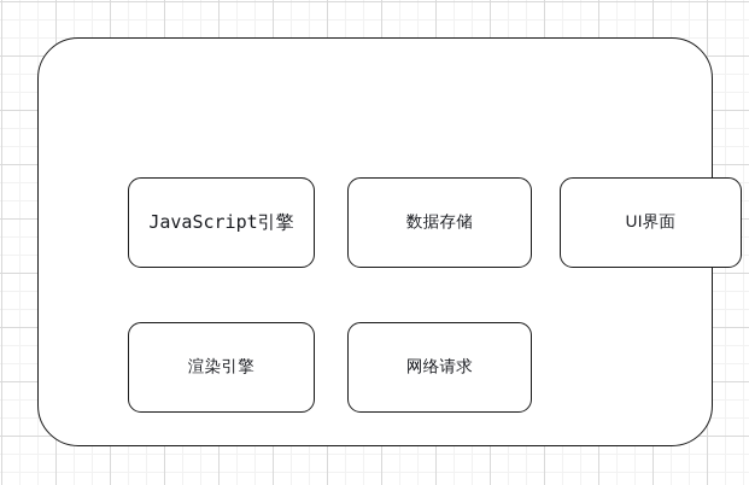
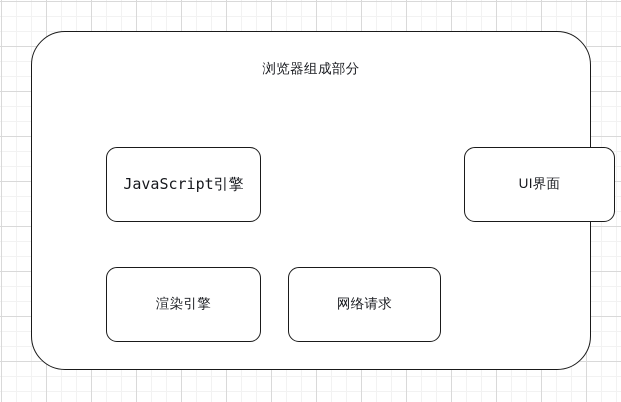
+ 浏览器组成部分
  JavaScript引擎
- 数据存储
  UI界面
  渲染引擎
  网络请求
